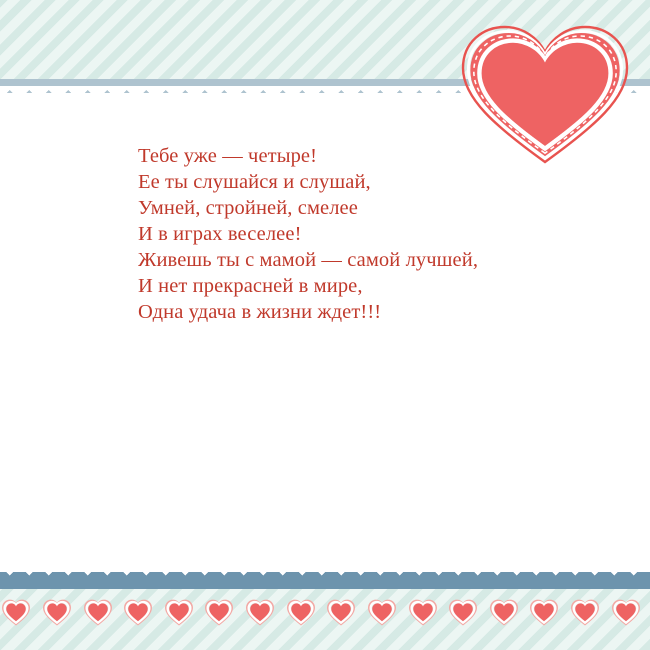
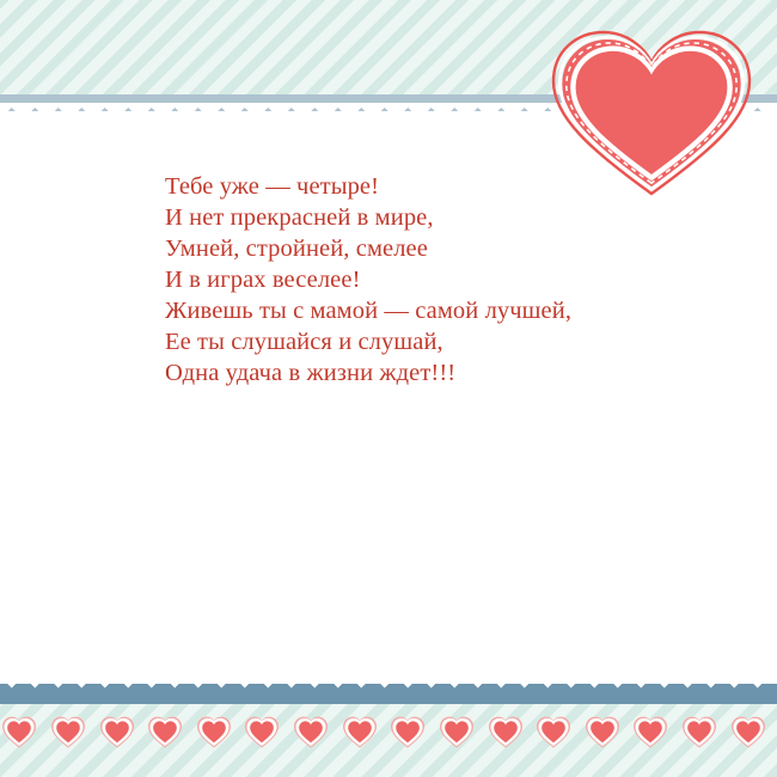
  Тебе уже — четыре!
- Ее ты слушайся и слушай,
+ И нет прекрасней в мире,
  Умней, стройней, смелее
  И в играх веселее!
  Живешь ты с мамой — самой лучшей,
- И нет прекрасней в мире,
+ Ее ты слушайся и слушай,
  Одна удача в жизни ждет!!!
